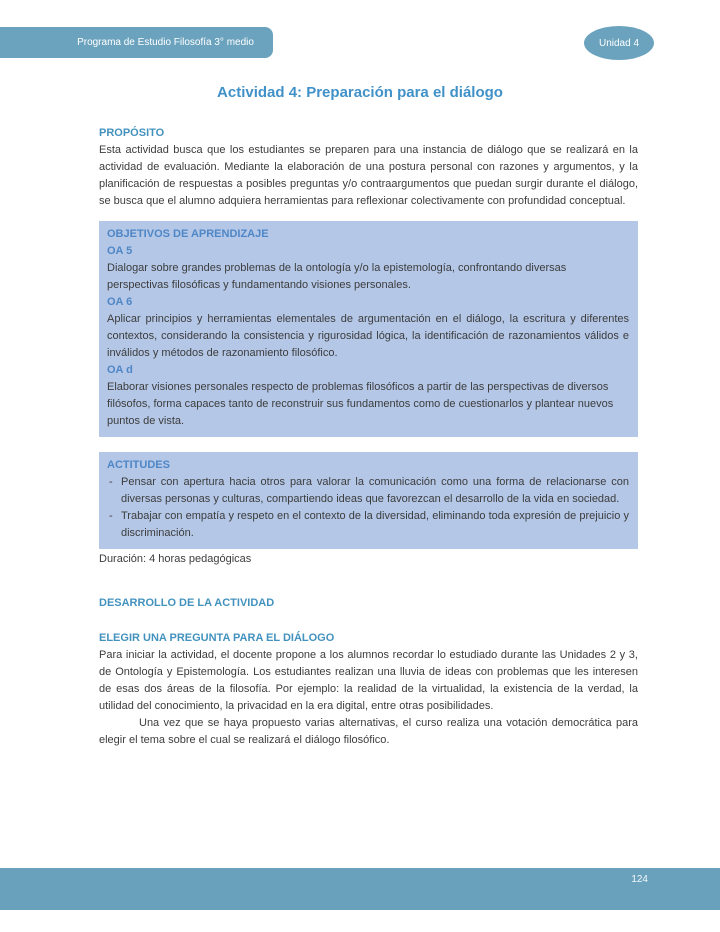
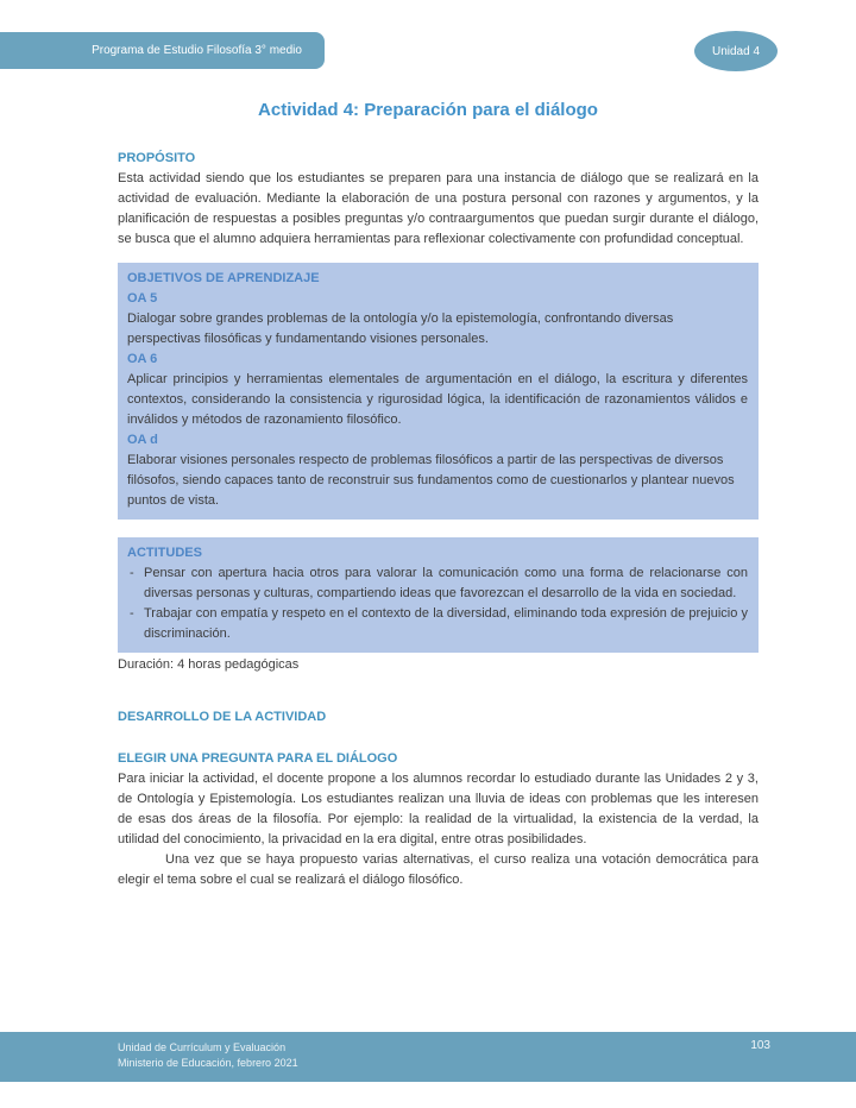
  Programa de Estudio Filosofía 3° medio
  Unidad 4
  Actividad 4: Preparación para el diálogo
  PROPÓSITO
- Esta actividad busca que los estudiantes se preparen para una instancia de diálogo que se realizará en la actividad de evaluación. Mediante la elaboración de una postura personal con razones y argumentos, y la planificación de respuestas a posibles preguntas y/o contraargumentos que puedan surgir durante el diálogo, se busca que el alumno adquiera herramientas para reflexionar colectivamente con profundidad conceptual.
+ Esta actividad siendo que los estudiantes se preparen para una instancia de diálogo que se realizará en la actividad de evaluación. Mediante la elaboración de una postura personal con razones y argumentos, y la planificación de respuestas a posibles preguntas y/o contraargumentos que puedan surgir durante el diálogo, se busca que el alumno adquiera herramientas para reflexionar colectivamente con profundidad conceptual.
  OBJETIVOS DE APRENDIZAJE
  OA 5
  Dialogar sobre grandes problemas de la ontología y/o la epistemología, confrontando diversas perspectivas filosóficas y fundamentando visiones personales.
  OA 6
  Aplicar principios y herramientas elementales de argumentación en el diálogo, la escritura y diferentes contextos, considerando la consistencia y rigurosidad lógica, la identificación de razonamientos válidos e inválidos y métodos de razonamiento filosófico.
  OA d
- Elaborar visiones personales respecto de problemas filosóficos a partir de las perspectivas de diversos filósofos, forma capaces tanto de reconstruir sus fundamentos como de cuestionarlos y plantear nuevos puntos de vista.
+ Elaborar visiones personales respecto de problemas filosóficos a partir de las perspectivas de diversos filósofos, siendo capaces tanto de reconstruir sus fundamentos como de cuestionarlos y plantear nuevos puntos de vista.
  ACTITUDES
  -
  Pensar con apertura hacia otros para valorar la comunicación como una forma de relacionarse con diversas personas y culturas, compartiendo ideas que favorezcan el desarrollo de la vida en sociedad.
  -
  Trabajar con empatía y respeto en el contexto de la diversidad, eliminando toda expresión de prejuicio y discriminación.
  Duración: 4 horas pedagógicas
  DESARROLLO DE LA ACTIVIDAD
  ELEGIR UNA PREGUNTA PARA EL DIÁLOGO
  Para iniciar la actividad, el docente propone a los alumnos recordar lo estudiado durante las Unidades 2 y 3, de Ontología y Epistemología. Los estudiantes realizan una lluvia de ideas con problemas que les interesen de esas dos áreas de la filosofía. Por ejemplo: la realidad de la virtualidad, la existencia de la verdad, la utilidad del conocimiento, la privacidad en la era digital, entre otras posibilidades.
  Una vez que se haya propuesto varias alternativas, el curso realiza una votación democrática para elegir el tema sobre el cual se realizará el diálogo filosófico.
+ Unidad de Currículum y Evaluación
+ Ministerio de Educación, febrero 2021
- 124
+ 103
